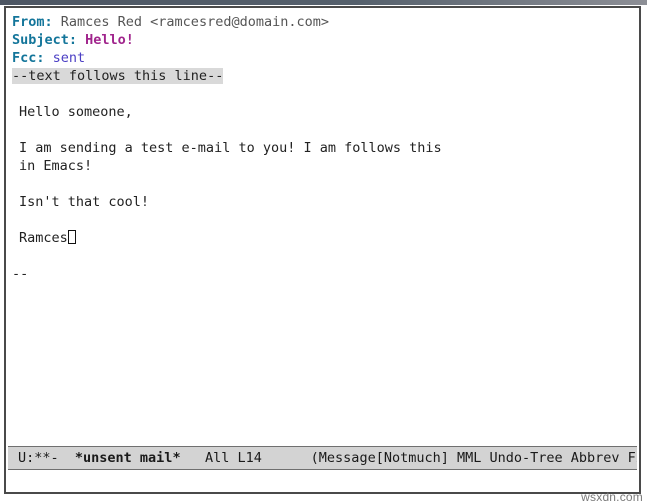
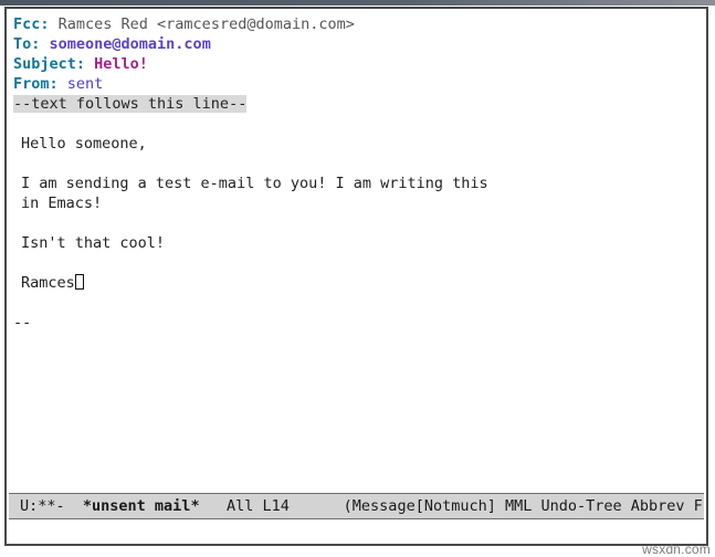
- From: Ramces Red <ramcesred@domain.com>
+ Fcc: Ramces Red <ramcesred@domain.com>
+ To: someone@domain.com
  Subject: Hello!
- Fcc: sent
+ From: sent
  --text follows this line--
  Hello someone,
- I am sending a test e-mail to you! I am follows this
+ I am sending a test e-mail to you! I am writing this
  in Emacs!
  Isn't that cool!
  Ramces
  --
  U:**- *unsent mail* All L14 (Message[Notmuch] MML Undo-Tree Abbrev F
  wsxdn.com
